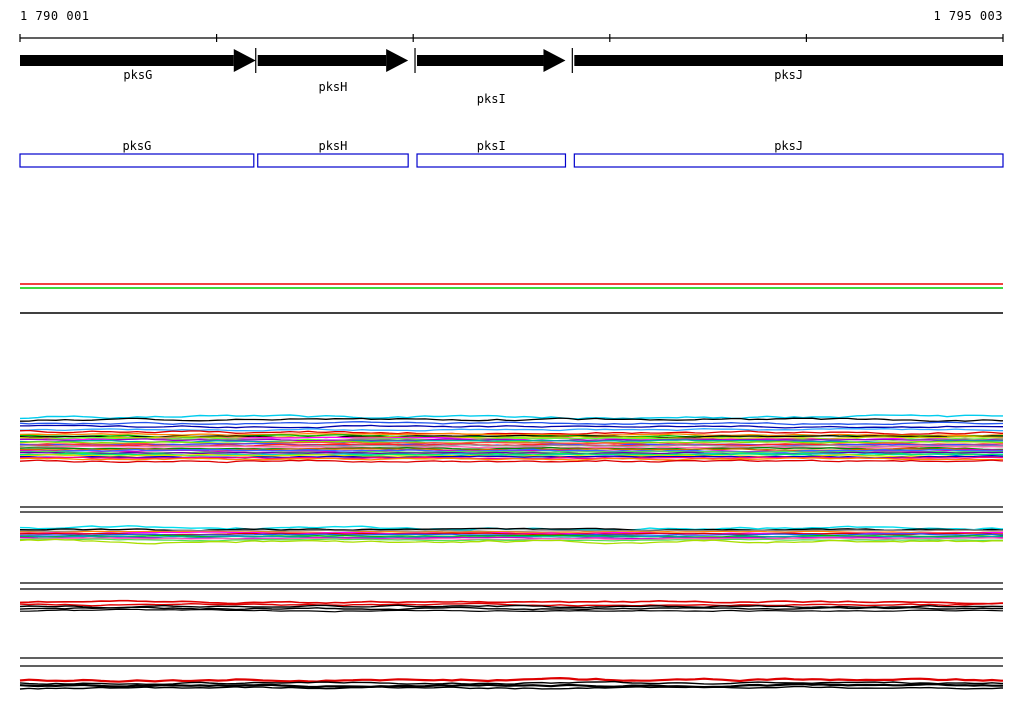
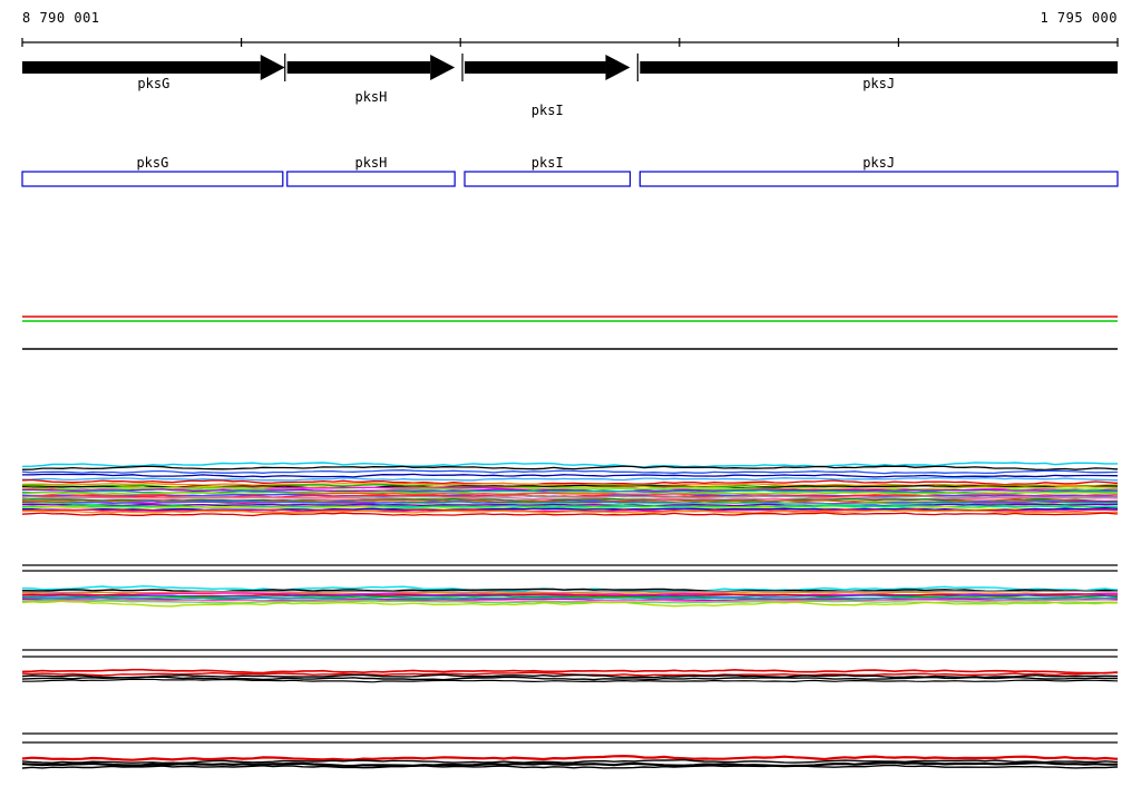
- 1 790 001
+ 8 790 001
- 1 795 003
+ 1 795 000
  pksG
  pksH
  pksI
  pksJ
  pksG
  pksH
  pksI
  pksJ
